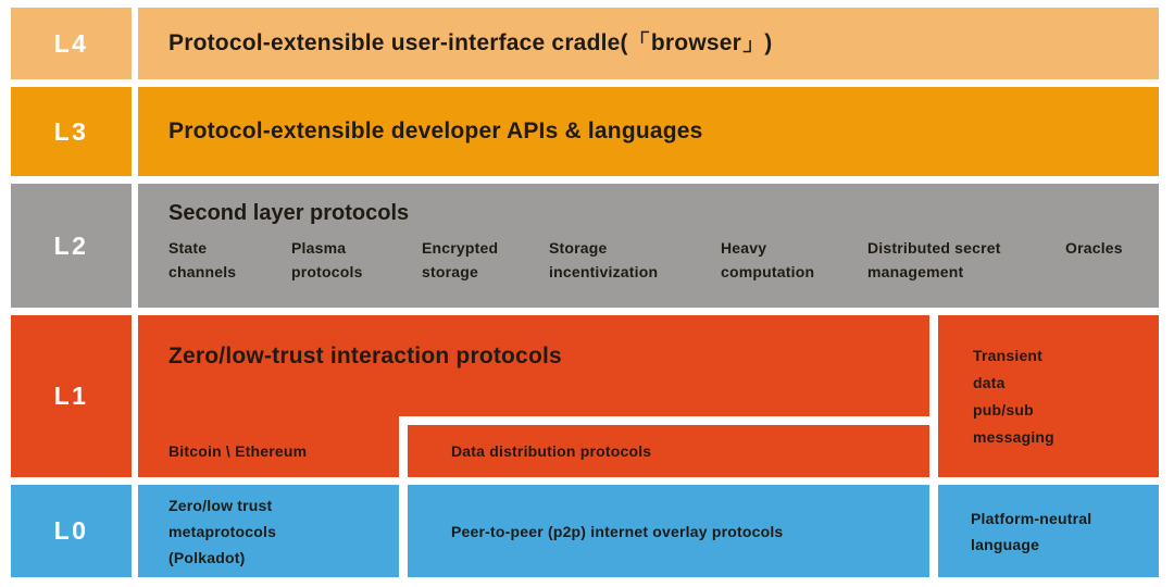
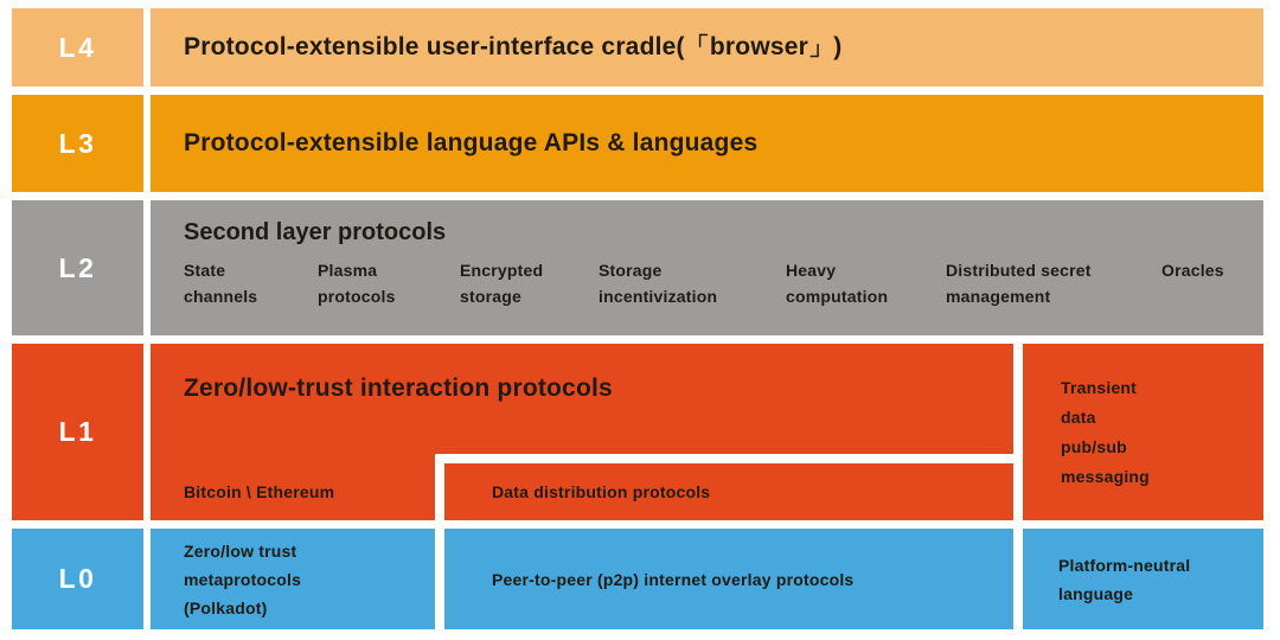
  L4
  Protocol-extensible user-interface cradle(「browser」)
  L3
- Protocol-extensible developer APIs & languages
+ Protocol-extensible language APIs & languages
  L2
  Second layer protocols
  State
  channels
  Plasma
  protocols
  Encrypted
  storage
  Storage
  incentivization
  Heavy
  computation
  Distributed secret
  management
  Oracles
  L1
  Zero/low-trust interaction protocols
  Bitcoin \ Ethereum
  Data distribution protocols
  Transient
  data
  pub/sub
  messaging
  L0
  Zero/low trust
  metaprotocols
  (Polkadot)
  Peer-to-peer (p2p) internet overlay protocols
  Platform-neutral
  language
